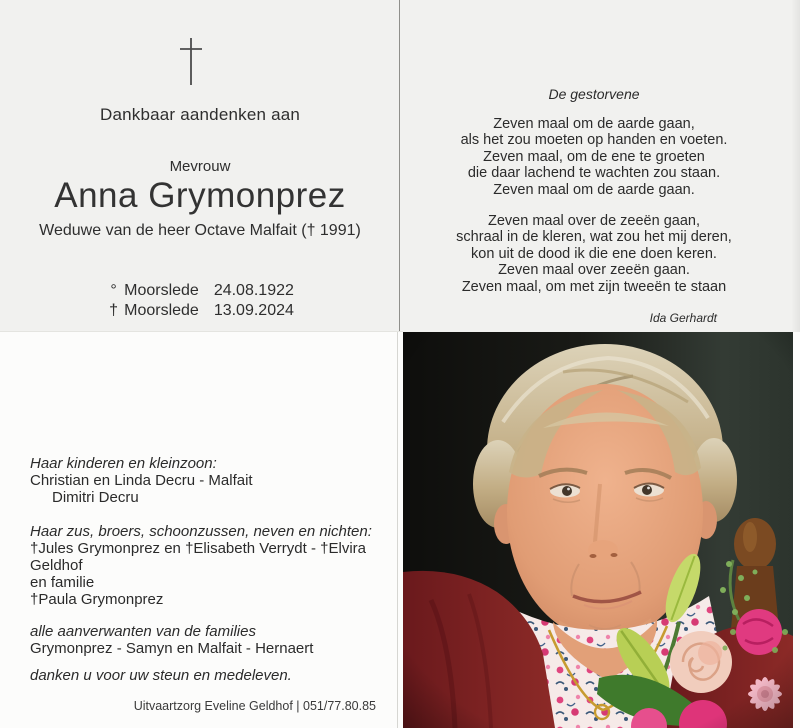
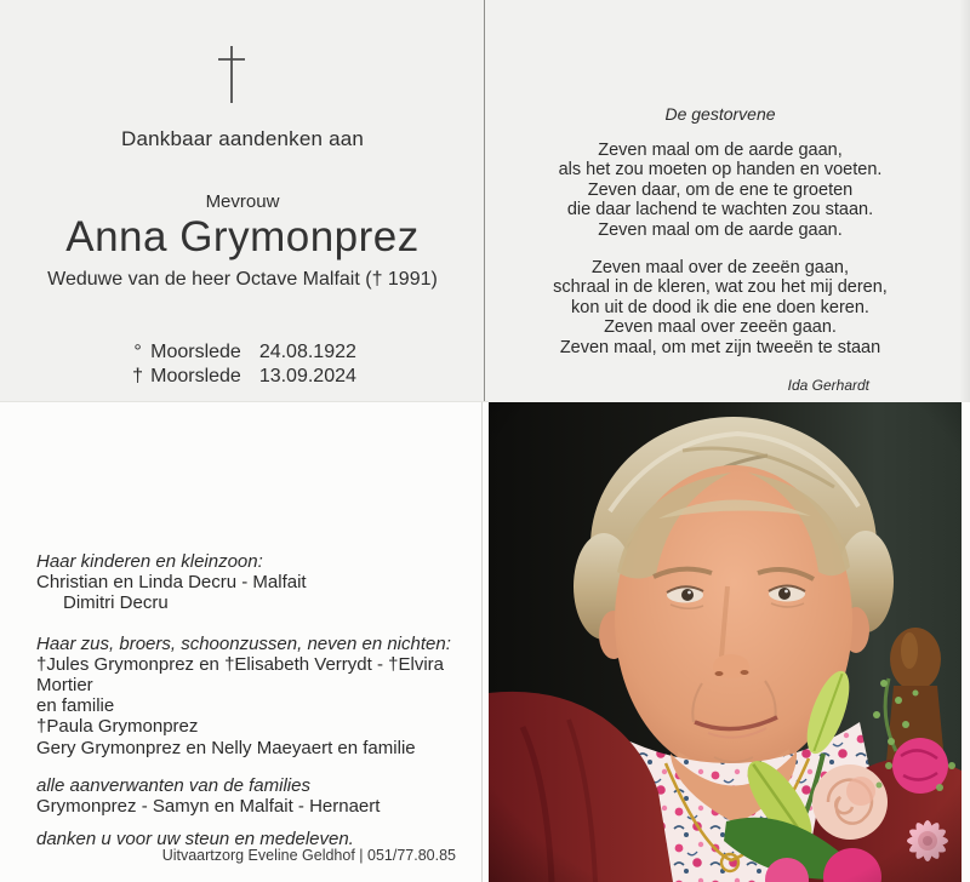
  Dankbaar aandenken aan
  Mevrouw
  Anna Grymonprez
  Weduwe van de heer Octave Malfait († 1991)
  °
  Moorslede
  24.08.1922
  †
  Moorslede
  13.09.2024
  De gestorvene
  Zeven maal om de aarde gaan,
  als het zou moeten op handen en voeten.
- Zeven maal, om de ene te groeten
+ Zeven daar, om de ene te groeten
  die daar lachend te wachten zou staan.
  Zeven maal om de aarde gaan.
  Zeven maal over de zeeën gaan,
  schraal in de kleren, wat zou het mij deren,
  kon uit de dood ik die ene doen keren.
  Zeven maal over zeeën gaan.
  Zeven maal, om met zijn tweeën te staan
  Ida Gerhardt
  Haar kinderen en kleinzoon:
  Christian en Linda Decru - Malfait
  Dimitri Decru
  Haar zus, broers, schoonzussen, neven en nichten:
- †Jules Grymonprez en †Elisabeth Verrydt - †Elvira Geldhof
+ †Jules Grymonprez en †Elisabeth Verrydt - †Elvira Mortier
  en familie
  †Paula Grymonprez
+ Gery Grymonprez en Nelly Maeyaert en familie
  alle aanverwanten van de families
  Grymonprez - Samyn en Malfait - Hernaert
  danken u voor uw steun en medeleven.
  Uitvaartzorg Eveline Geldhof | 051/77.80.85
